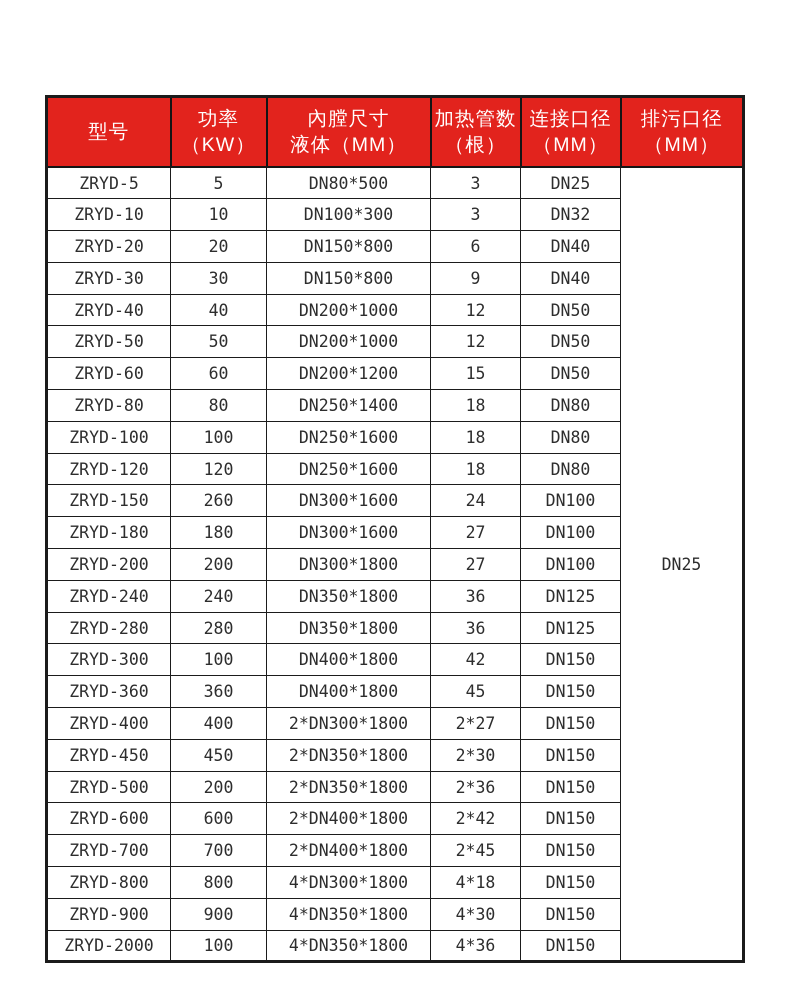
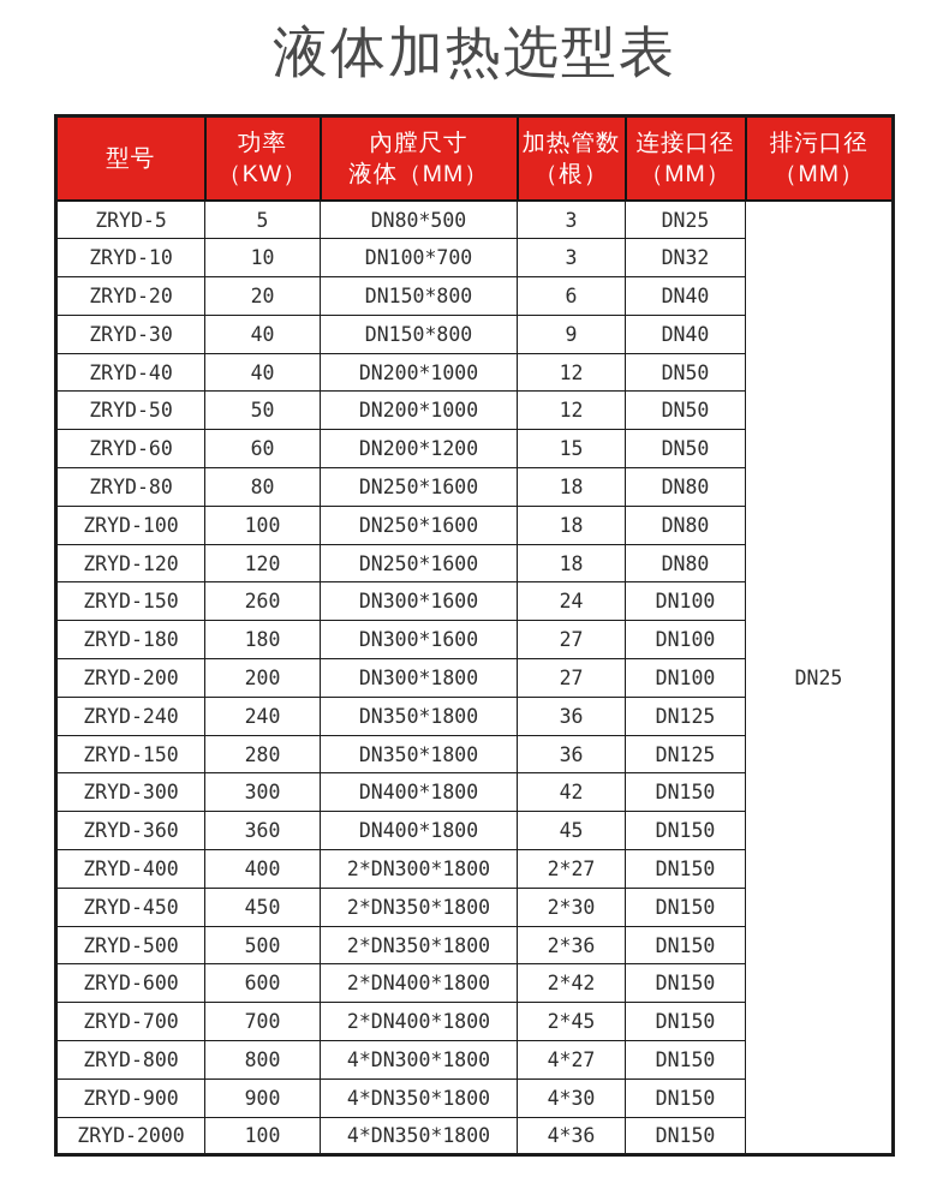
+ 液体加热选型表
  型号	功率 （KW）	內膛尺寸 液体（MM）	加热管数 （根）	连接口径 （MM）	排污口径 （MM）
  ZRYD-5	5	DN80*500	3	DN25	DN25
- ZRYD-10	10	DN100*300	3	DN32
+ ZRYD-10	10	DN100*700	3	DN32
  ZRYD-20	20	DN150*800	6	DN40
- ZRYD-30	30	DN150*800	9	DN40
+ ZRYD-30	40	DN150*800	9	DN40
  ZRYD-40	40	DN200*1000	12	DN50
  ZRYD-50	50	DN200*1000	12	DN50
  ZRYD-60	60	DN200*1200	15	DN50
- ZRYD-80	80	DN250*1400	18	DN80
+ ZRYD-80	80	DN250*1600	18	DN80
  ZRYD-100	100	DN250*1600	18	DN80
  ZRYD-120	120	DN250*1600	18	DN80
  ZRYD-150	260	DN300*1600	24	DN100
  ZRYD-180	180	DN300*1600	27	DN100
  ZRYD-200	200	DN300*1800	27	DN100
  ZRYD-240	240	DN350*1800	36	DN125
- ZRYD-280	280	DN350*1800	36	DN125
+ ZRYD-150	280	DN350*1800	36	DN125
- ZRYD-300	100	DN400*1800	42	DN150
+ ZRYD-300	300	DN400*1800	42	DN150
  ZRYD-360	360	DN400*1800	45	DN150
  ZRYD-400	400	2*DN300*1800	2*27	DN150
  ZRYD-450	450	2*DN350*1800	2*30	DN150
- ZRYD-500	200	2*DN350*1800	2*36	DN150
+ ZRYD-500	500	2*DN350*1800	2*36	DN150
  ZRYD-600	600	2*DN400*1800	2*42	DN150
  ZRYD-700	700	2*DN400*1800	2*45	DN150
- ZRYD-800	800	4*DN300*1800	4*18	DN150
+ ZRYD-800	800	4*DN300*1800	4*27	DN150
  ZRYD-900	900	4*DN350*1800	4*30	DN150
  ZRYD-2000	100	4*DN350*1800	4*36	DN150
